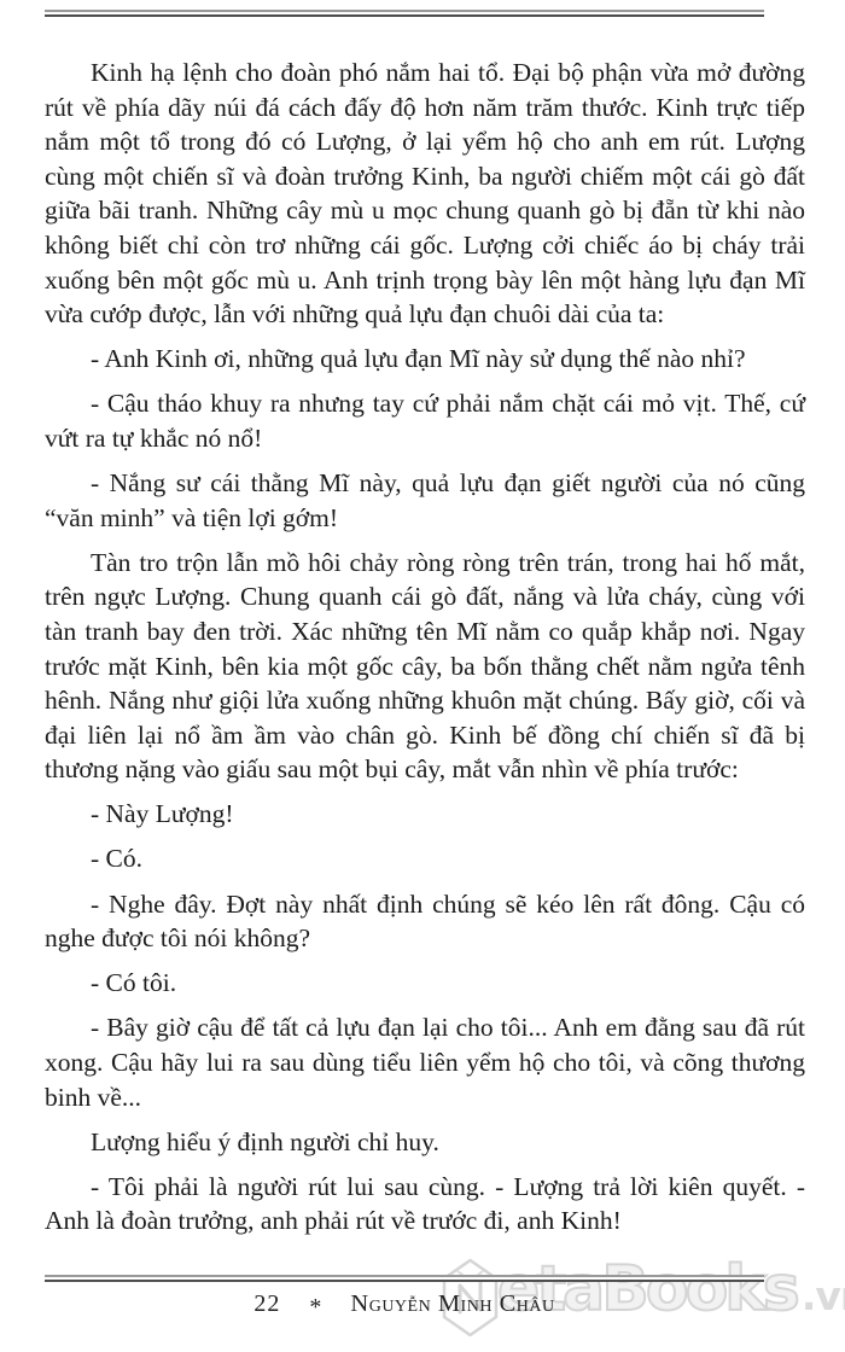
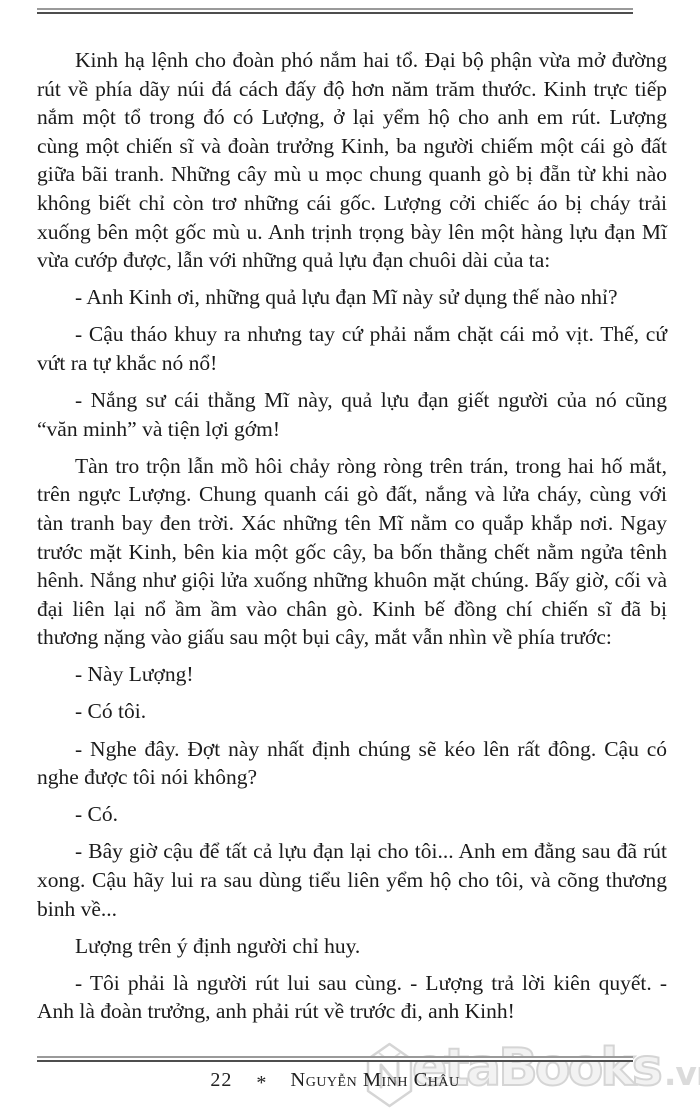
  Kinh hạ lệnh cho đoàn phó nắm hai tổ. Đại bộ phận vừa mở đường rút về phía dãy núi đá cách đấy độ hơn năm trăm thước. Kinh trực tiếp nắm một tổ trong đó có Lượng, ở lại yểm hộ cho anh em rút. Lượng cùng một chiến sĩ và đoàn trưởng Kinh, ba người chiếm một cái gò đất giữa bãi tranh. Những cây mù u mọc chung quanh gò bị đẵn từ khi nào không biết chỉ còn trơ những cái gốc. Lượng cởi chiếc áo bị cháy trải xuống bên một gốc mù u. Anh trịnh trọng bày lên một hàng lựu đạn Mĩ vừa cướp được, lẫn với những quả lựu đạn chuôi dài của ta:
  - Anh Kinh ơi, những quả lựu đạn Mĩ này sử dụng thế nào nhỉ?
  - Cậu tháo khuy ra nhưng tay cứ phải nắm chặt cái mỏ vịt. Thế, cứ vứt ra tự khắc nó nổ!
  - Nắng sư cái thằng Mĩ này, quả lựu đạn giết người của nó cũng “văn minh” và tiện lợi gớm!
  Tàn tro trộn lẫn mồ hôi chảy ròng ròng trên trán, trong hai hố mắt, trên ngực Lượng. Chung quanh cái gò đất, nắng và lửa cháy, cùng với tàn tranh bay đen trời. Xác những tên Mĩ nằm co quắp khắp nơi. Ngay trước mặt Kinh, bên kia một gốc cây, ba bốn thằng chết nằm ngửa tênh hênh. Nắng như giội lửa xuống những khuôn mặt chúng. Bấy giờ, cối và đại liên lại nổ ầm ầm vào chân gò. Kinh bế đồng chí chiến sĩ đã bị thương nặng vào giấu sau một bụi cây, mắt vẫn nhìn về phía trước:
  - Này Lượng!
- - Có.
+ - Có tôi.
  - Nghe đây. Đợt này nhất định chúng sẽ kéo lên rất đông. Cậu có nghe được tôi nói không?
- - Có tôi.
+ - Có.
  - Bây giờ cậu để tất cả lựu đạn lại cho tôi... Anh em đằng sau đã rút xong. Cậu hãy lui ra sau dùng tiểu liên yểm hộ cho tôi, và cõng thương binh về...
- Lượng hiểu ý định người chỉ huy.
+ Lượng trên ý định người chỉ huy.
  - Tôi phải là người rút lui sau cùng. - Lượng trả lời kiên quyết. - Anh là đoàn trưởng, anh phải rút về trước đi, anh Kinh!
  etaBooks.v
  22
  *
  Nguyễn Minh Châu
